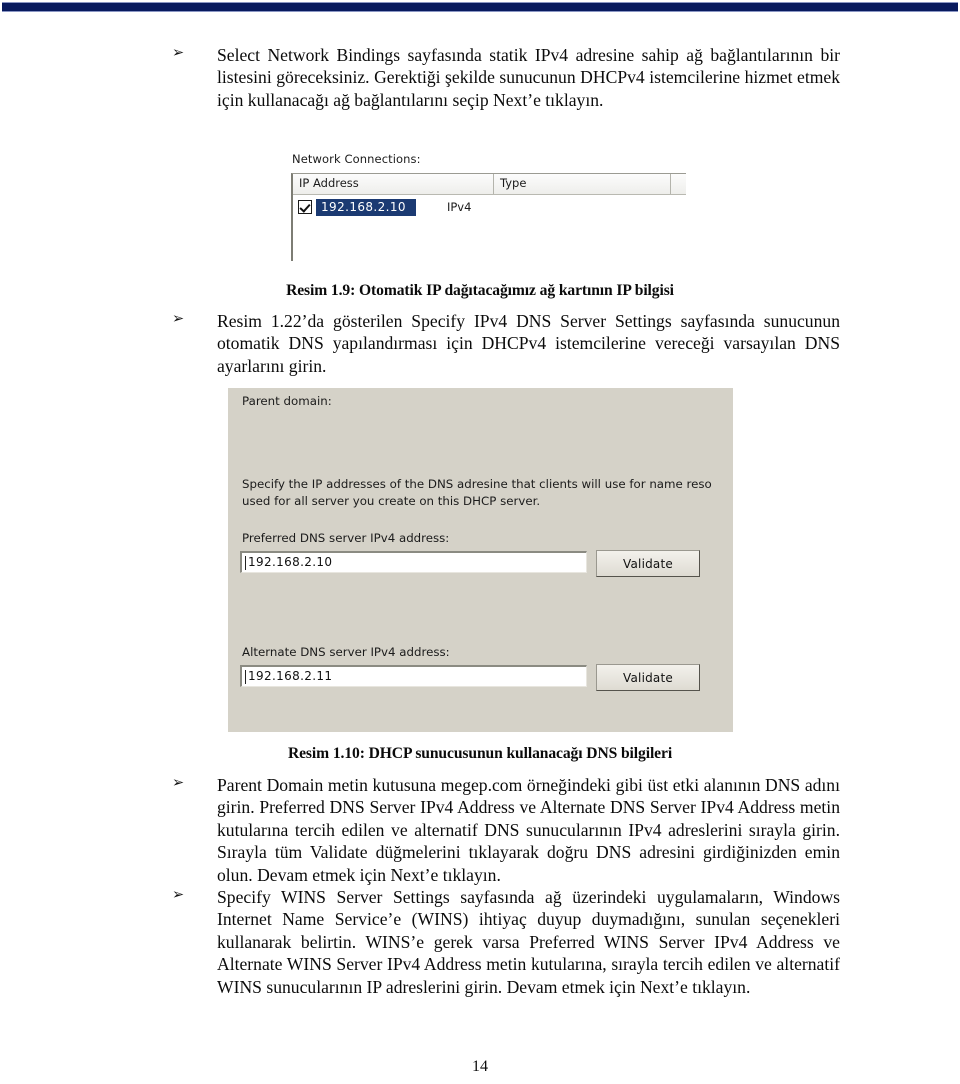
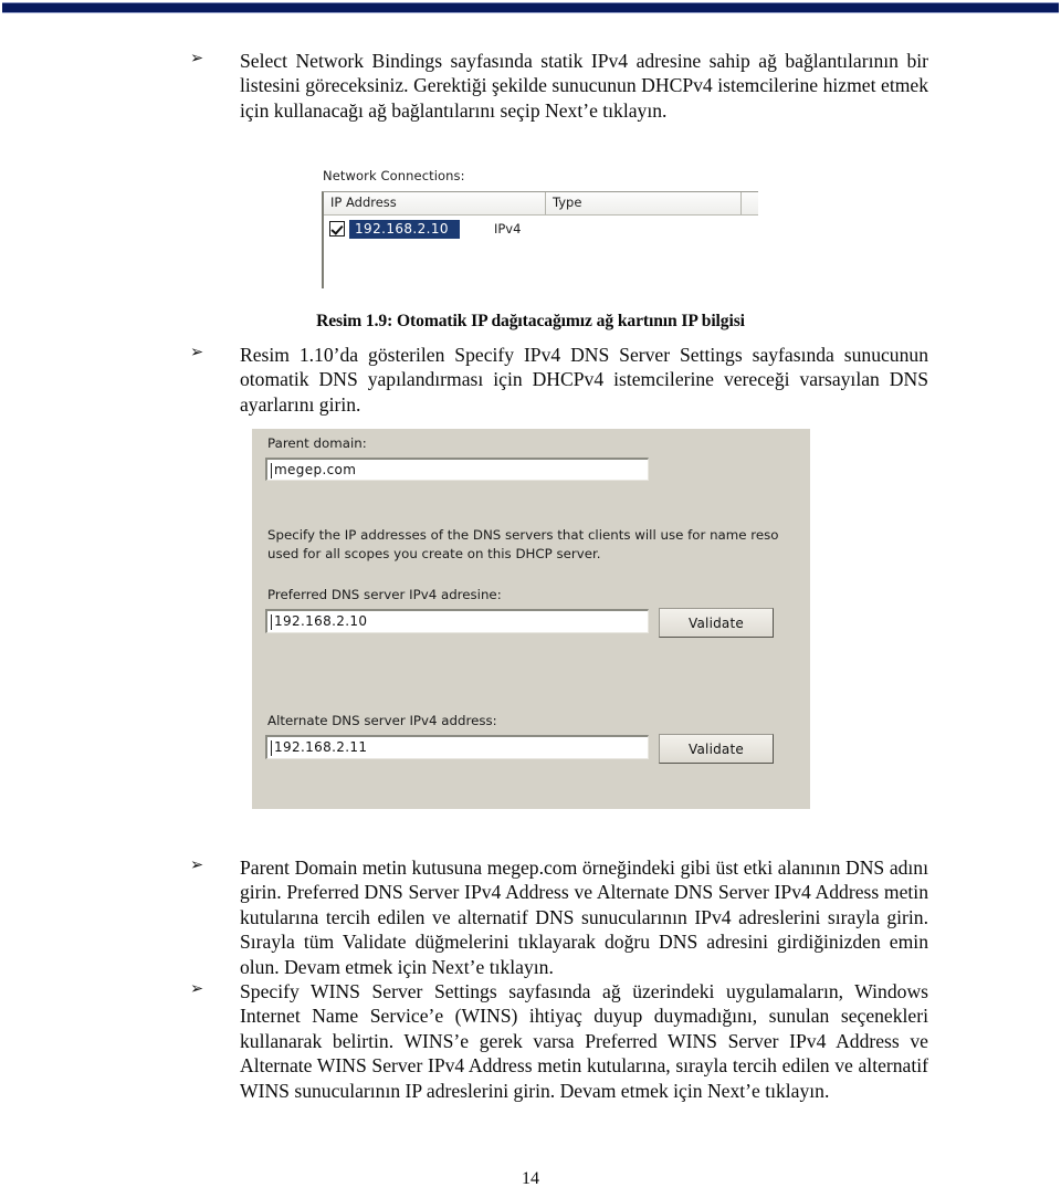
  ➢
  Select Network Bindings sayfasında statik IPv4 adresine sahip ağ bağlantılarının bir listesini göreceksiniz. Gerektiği şekilde sunucunun DHCPv4 istemcilerine hizmet etmek için kullanacağı ağ bağlantılarını seçip Next’e tıklayın.
  Network Connections:
  IP Address
  Type
  192.168.2.10
  IPv4
  Resim 1.9: Otomatik IP dağıtacağımız ağ kartının IP bilgisi
  ➢
- Resim 1.22’da gösterilen Specify IPv4 DNS Server Settings sayfasında sunucunun otomatik DNS yapılandırması için DHCPv4 istemcilerine vereceği varsayılan DNS ayarlarını girin.
+ Resim 1.10’da gösterilen Specify IPv4 DNS Server Settings sayfasında sunucunun otomatik DNS yapılandırması için DHCPv4 istemcilerine vereceği varsayılan DNS ayarlarını girin.
  Parent domain:
+ megep.com
- Specify the IP addresses of the DNS adresine that clients will use for name reso
+ Specify the IP addresses of the DNS servers that clients will use for name reso
- used for all server you create on this DHCP server.
+ used for all scopes you create on this DHCP server.
- Preferred DNS server IPv4 address:
+ Preferred DNS server IPv4 adresine:
  192.168.2.10
  Validate
  Alternate DNS server IPv4 address:
  192.168.2.11
  Validate
- Resim 1.10: DHCP sunucusunun kullanacağı DNS bilgileri
  ➢
  Parent Domain metin kutusuna megep.com örneğindeki gibi üst etki alanının DNS adını girin. Preferred DNS Server IPv4 Address ve Alternate DNS Server IPv4 Address metin kutularına tercih edilen ve alternatif DNS sunucularının IPv4 adreslerini sırayla girin. Sırayla tüm Validate düğmelerini tıklayarak doğru DNS adresini girdiğinizden emin olun. Devam etmek için Next’e tıklayın.
  ➢
  Specify WINS Server Settings sayfasında ağ üzerindeki uygulamaların, Windows Internet Name Service’e (WINS) ihtiyaç duyup duymadığını, sunulan seçenekleri kullanarak belirtin. WINS’e gerek varsa Preferred WINS Server IPv4 Address ve Alternate WINS Server IPv4 Address metin kutularına, sırayla tercih edilen ve alternatif WINS sunucularının IP adreslerini girin. Devam etmek için Next’e tıklayın.
  14
